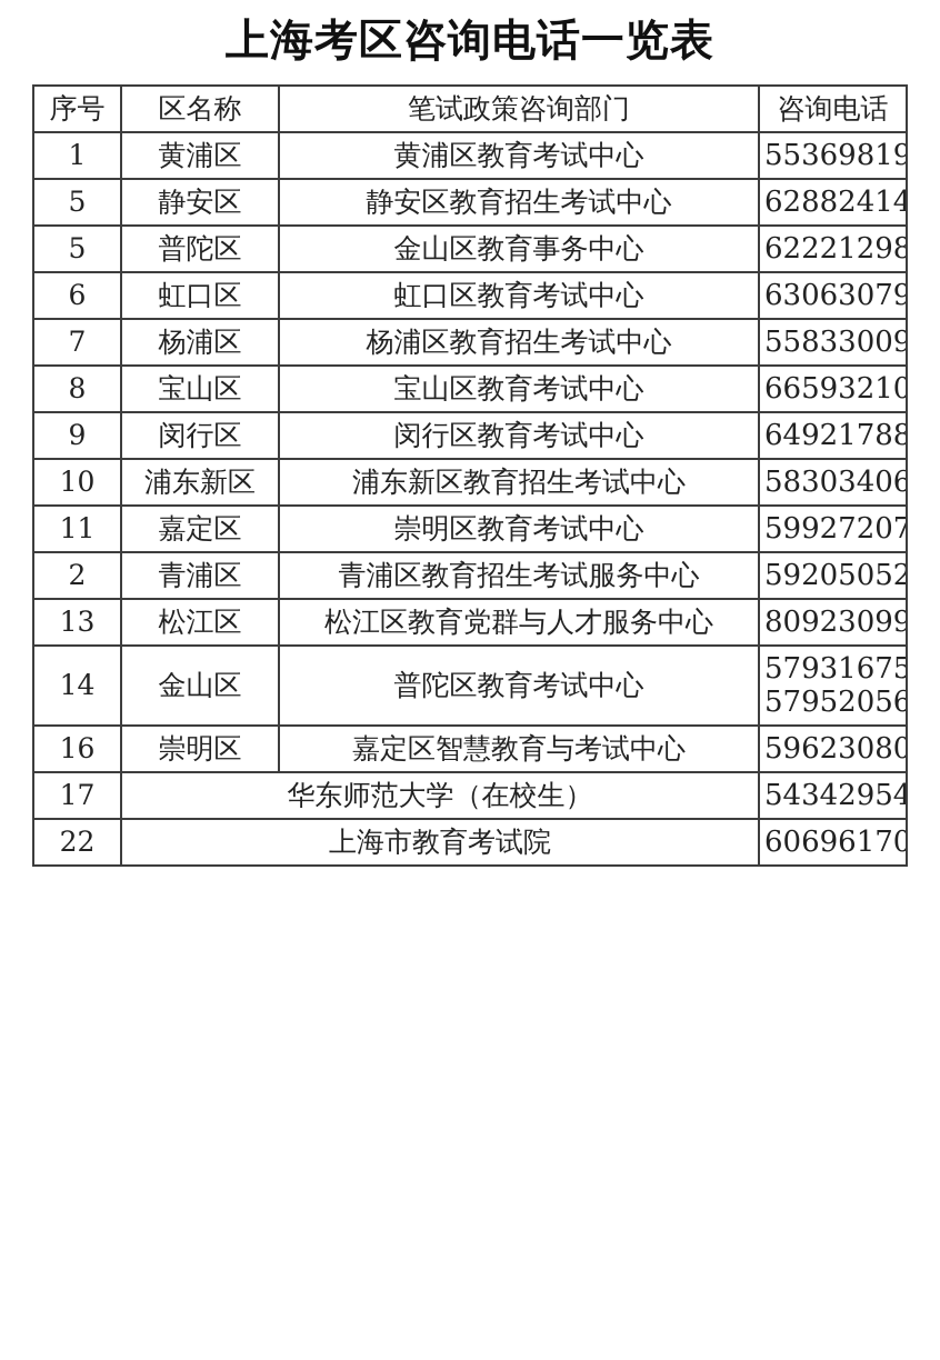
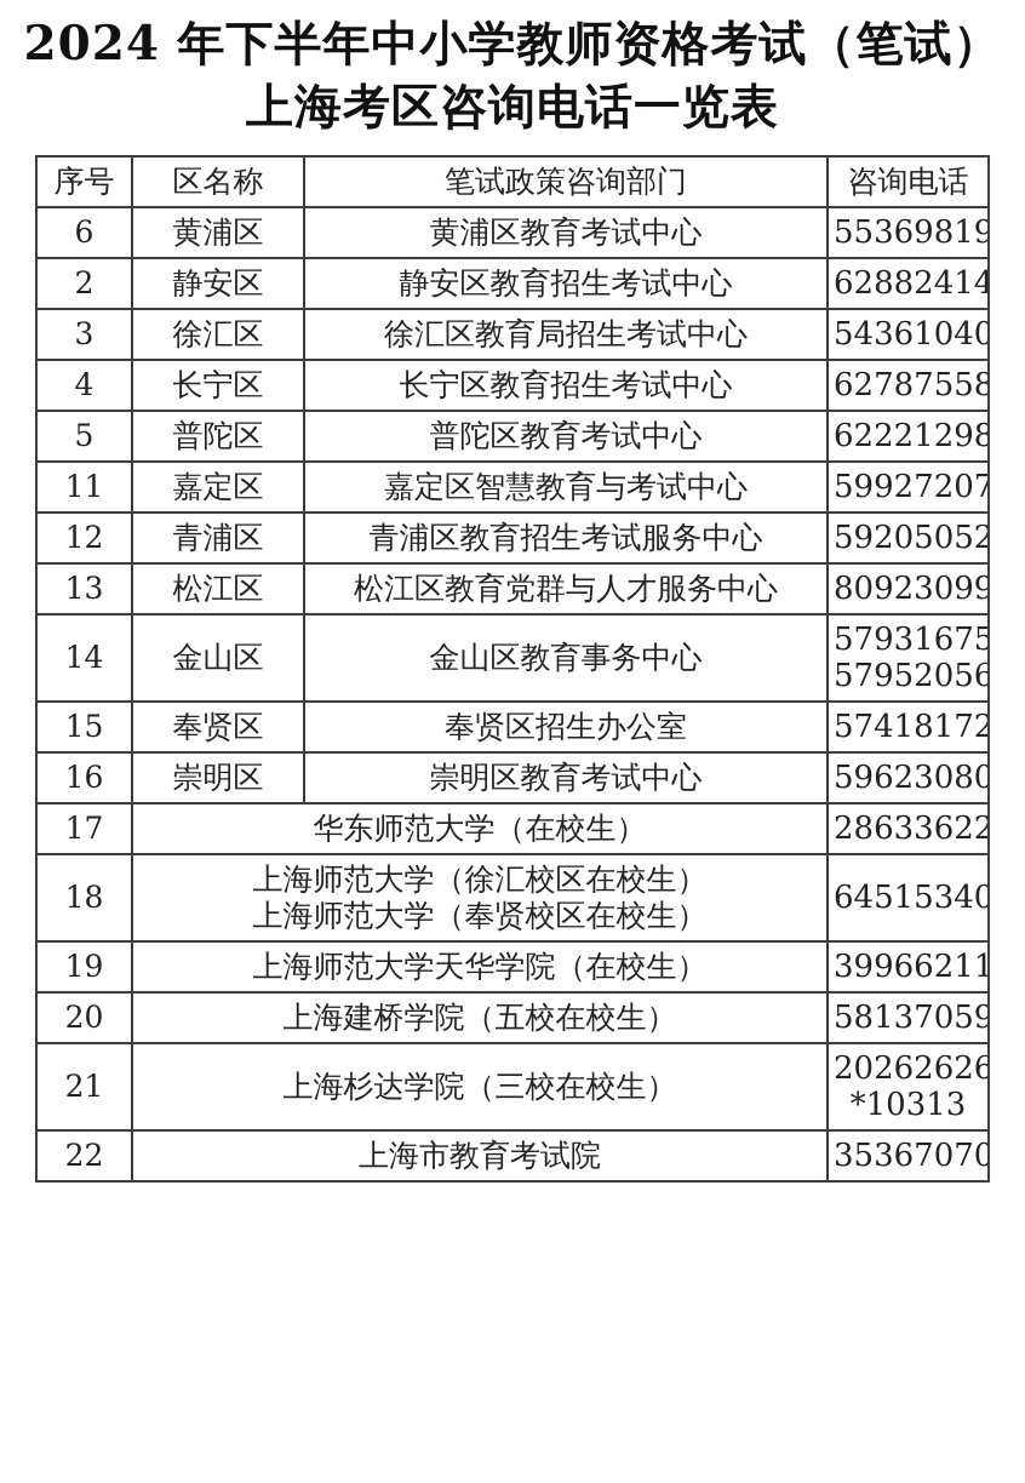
+ 2024 年下半年中小学教师资格考试（笔试）
  上海考区咨询电话一览表
  序号	区名称	笔试政策咨询部门	咨询电话
- 1	黄浦区	黄浦区教育考试中心	55369819
+ 6	黄浦区	黄浦区教育考试中心	55369819
- 5	静安区	静安区教育招生考试中心	62882414
+ 2	静安区	静安区教育招生考试中心	62882414
+ 3	徐汇区	徐汇区教育局招生考试中心	54361040
+ 4	长宁区	长宁区教育招生考试中心	62787558
- 5	普陀区	金山区教育事务中心	62221298
+ 5	普陀区	普陀区教育考试中心	62221298
- 6	虹口区	虹口区教育考试中心	63063079
- 7	杨浦区	杨浦区教育招生考试中心	55833009
- 8	宝山区	宝山区教育考试中心	66593210
- 9	闵行区	闵行区教育考试中心	64921788
- 10	浦东新区	浦东新区教育招生考试中心	58303406
- 11	嘉定区	崇明区教育考试中心	59927207
+ 11	嘉定区	嘉定区智慧教育与考试中心	59927207
- 2	青浦区	青浦区教育招生考试服务中心	59205052
+ 12	青浦区	青浦区教育招生考试服务中心	59205052
  13	松江区	松江区教育党群与人才服务中心	80923099
- 14	金山区	普陀区教育考试中心	5793167557952056
+ 14	金山区	金山区教育事务中心	5793167557952056
+ 15	奉贤区	奉贤区招生办公室	57418172
- 16	崇明区	嘉定区智慧教育与考试中心	59623080
+ 16	崇明区	崇明区教育考试中心	59623080
- 17	华东师范大学（在校生）	54342954
+ 17	华东师范大学（在校生）	28633622
+ 18	上海师范大学（徐汇校区在校生）上海师范大学（奉贤校区在校生）	64515340
+ 19	上海师范大学天华学院（在校生）	39966211
+ 20	上海建桥学院（五校在校生）	58137059
+ 21	上海杉达学院（三校在校生）	20262626*10313
- 22	上海市教育考试院	60696170
+ 22	上海市教育考试院	35367070
